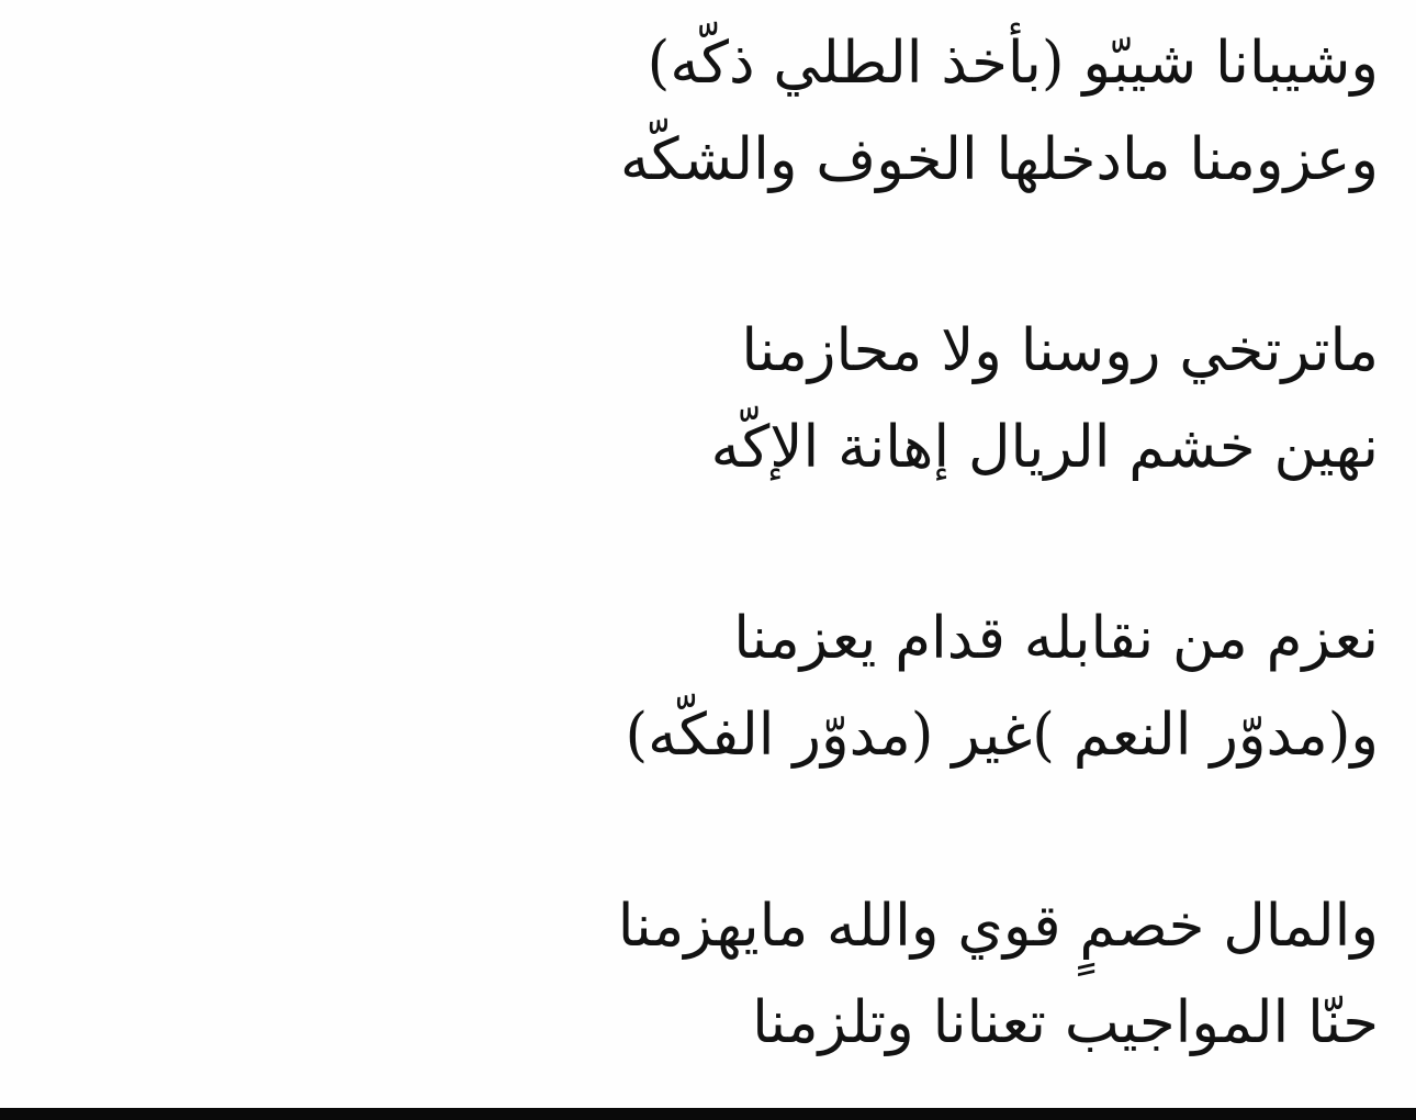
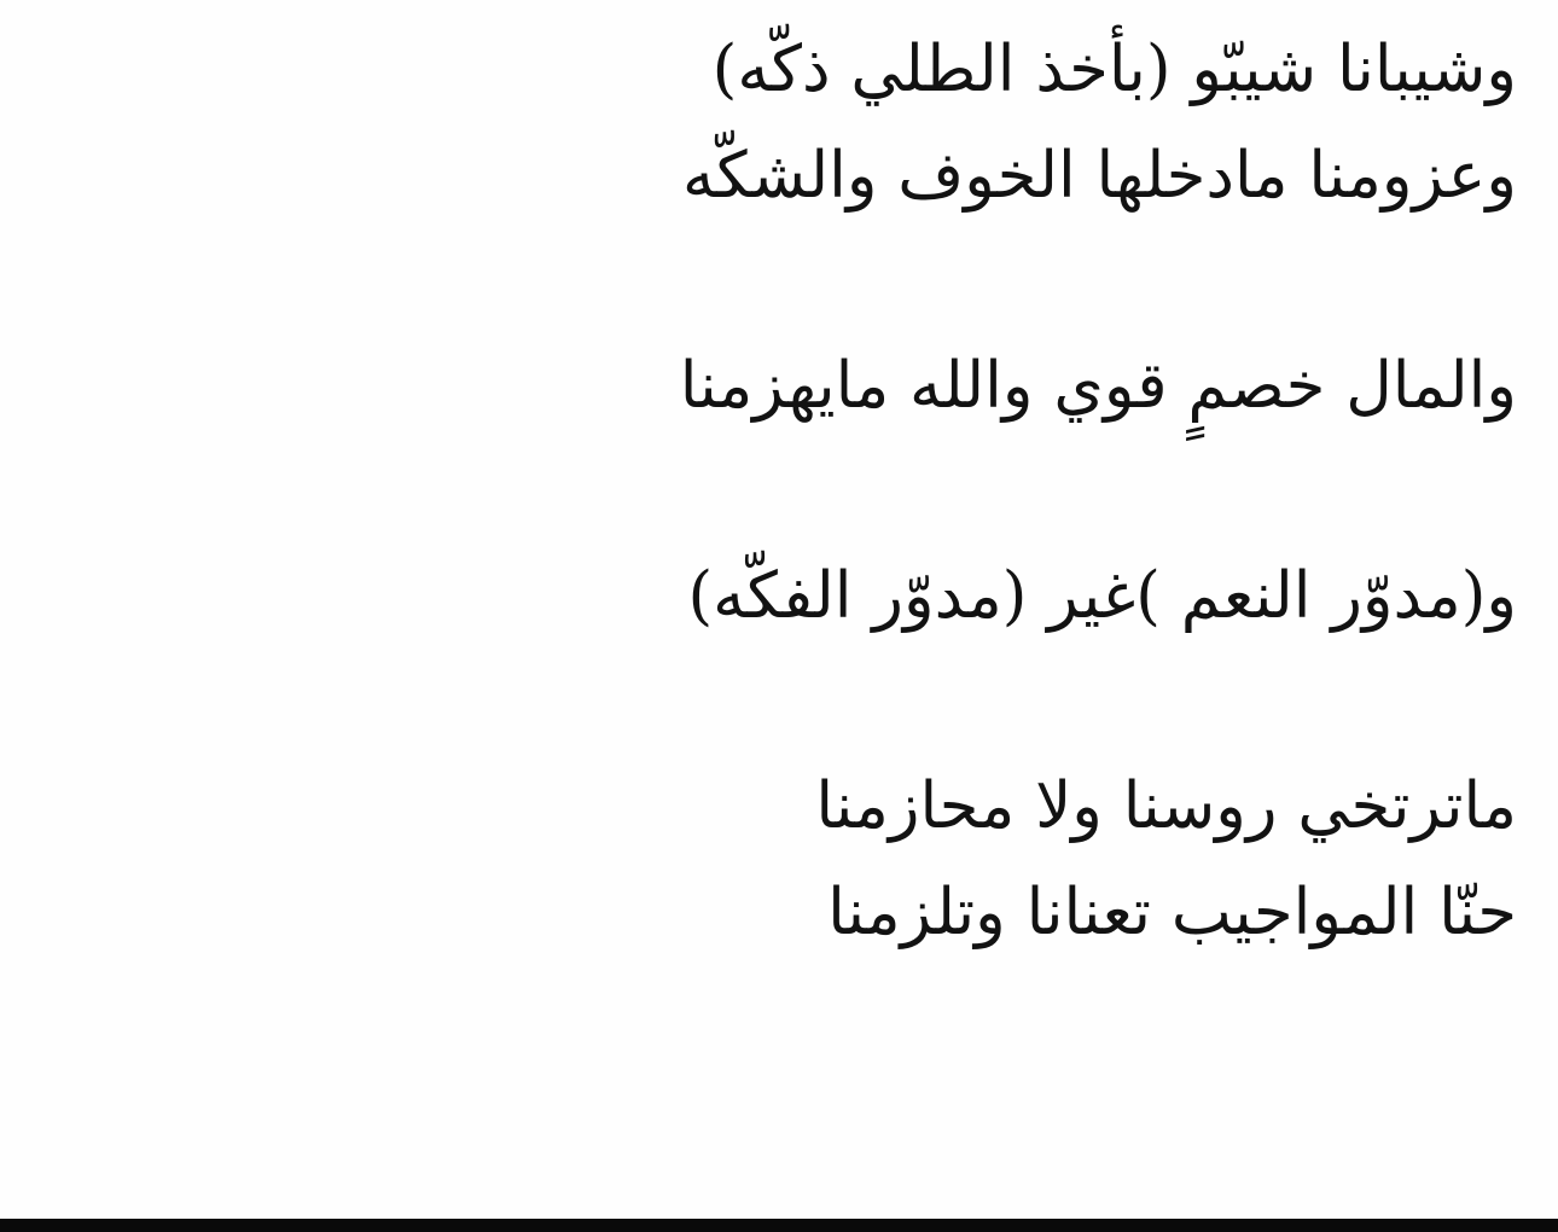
  وشيبانا شيبّو (بأخذ الطلي ذكّه)
  وعزومنا مادخلها الخوف والشكّه
- ماترتخي روسنا ولا محازمنا
+ والمال خصمٍ قوي والله مايهزمنا
- نهين خشم الريال إهانة الإكّه
- نعزم من نقابله قدام يعزمنا
  و(مدوّر النعم )غير (مدوّر الفكّه)
- والمال خصمٍ قوي والله مايهزمنا
+ ماترتخي روسنا ولا محازمنا
  حنّا المواجيب تعنانا وتلزمنا
